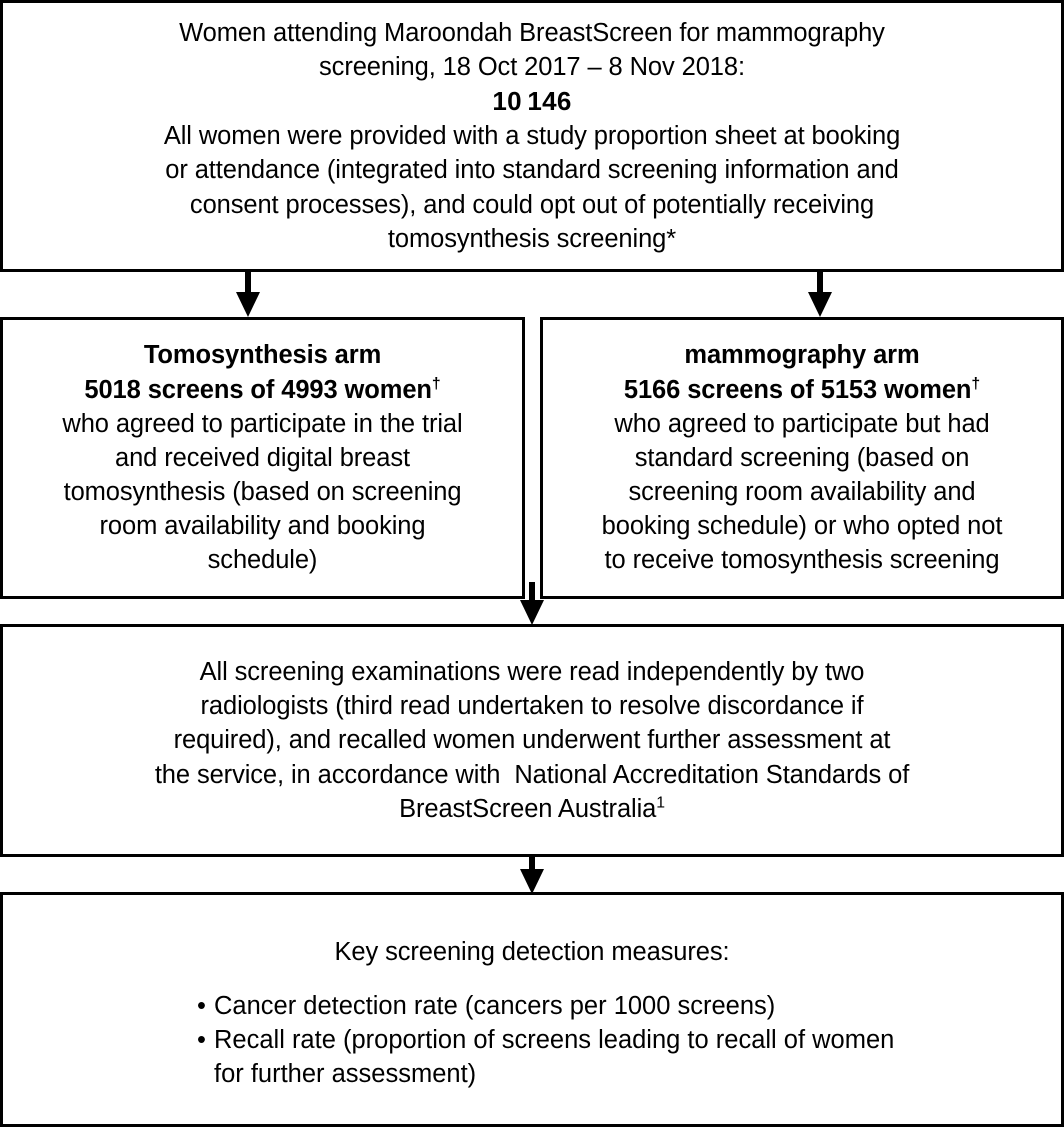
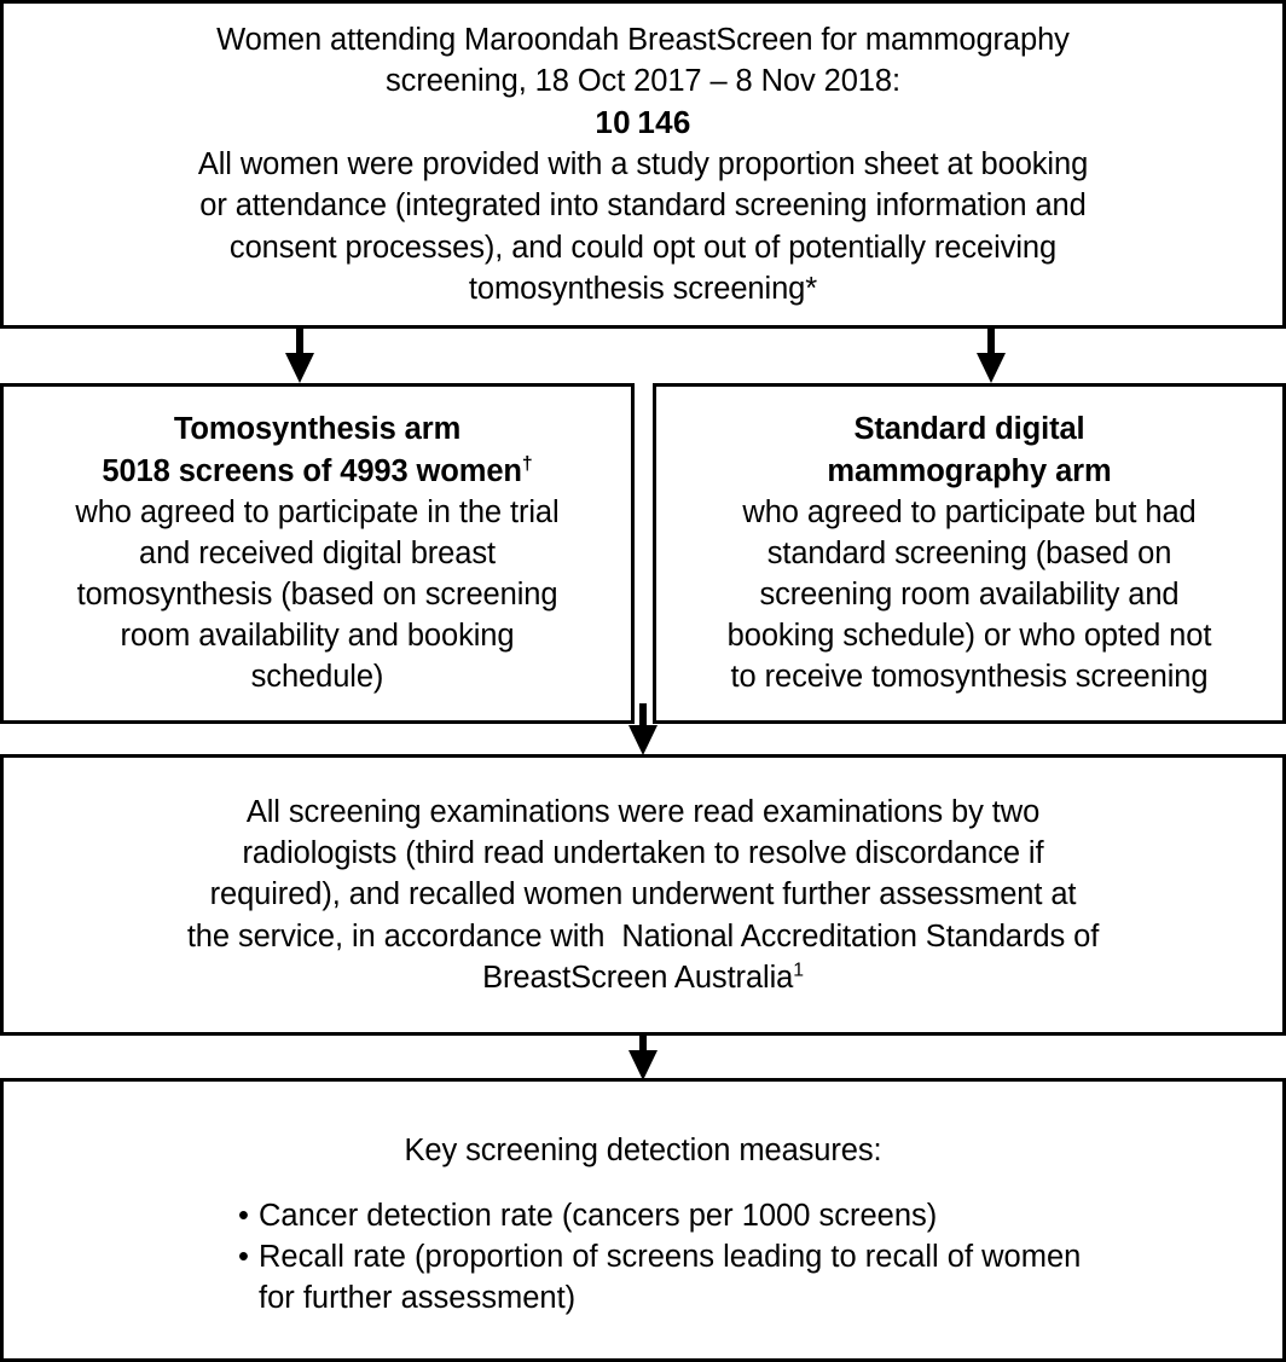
  Women attending Maroondah BreastScreen for mammography
  screening, 18 Oct 2017 – 8 Nov 2018:
  10 146
  All women were provided with a study proportion sheet at booking
  or attendance (integrated into standard screening information and
  consent processes), and could opt out of potentially receiving
  tomosynthesis screening*
  Tomosynthesis arm
  5018 screens of 4993 women†
  who agreed to participate in the trial
  and received digital breast
  tomosynthesis (based on screening
  room availability and booking
  schedule)
+ Standard digital
  mammography arm
- 5166 screens of 5153 women†
  who agreed to participate but had
  standard screening (based on
  screening room availability and
  booking schedule) or who opted not
  to receive tomosynthesis screening
- All screening examinations were read independently by two
+ All screening examinations were read examinations by two
  radiologists (third read undertaken to resolve discordance if
  required), and recalled women underwent further assessment at
  the service, in accordance with National Accreditation Standards of
  BreastScreen Australia1
  Key screening detection measures:
  •
  Cancer detection rate (cancers per 1000 screens)
  •
  Recall rate (proportion of screens leading to recall of women for further assessment)
